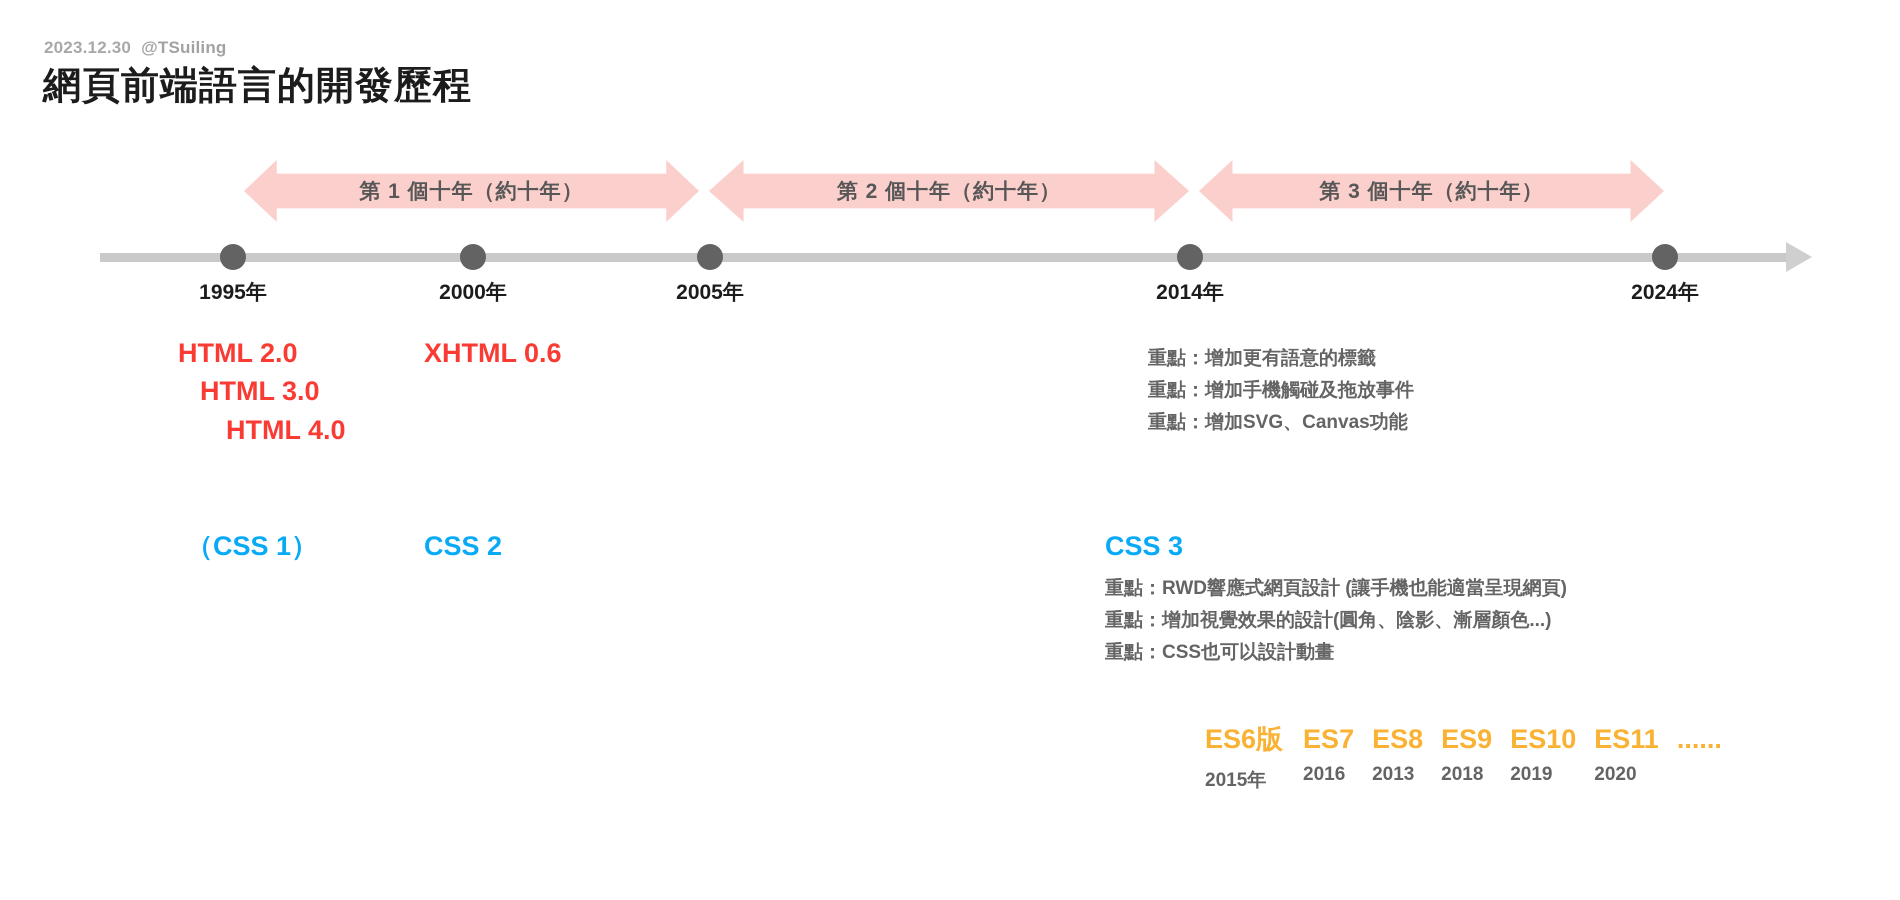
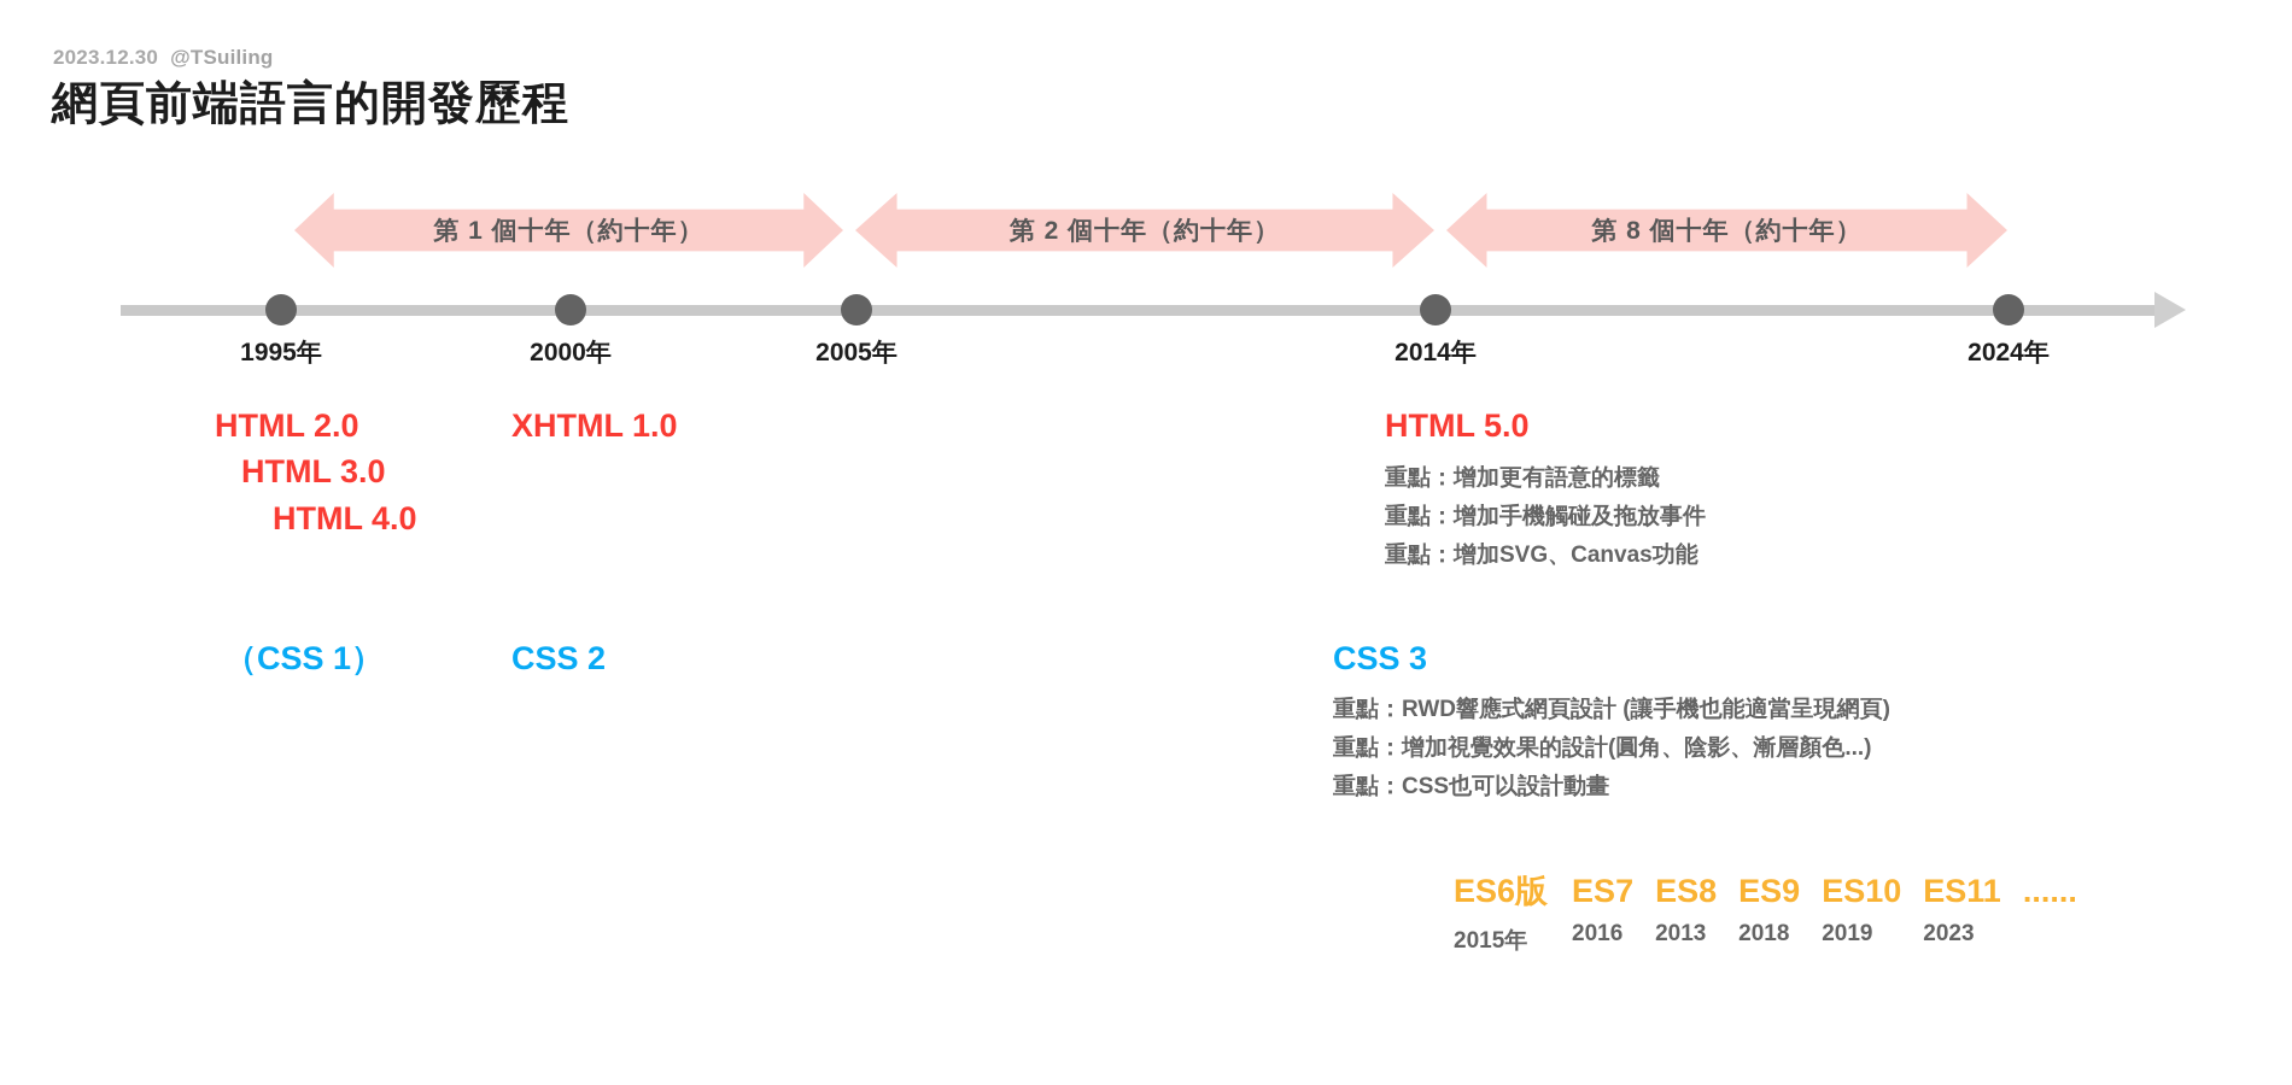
  2023.12.30 @TSuiling
  網頁前端語言的開發歷程
  第 1 個十年（約十年）
  第 2 個十年（約十年）
- 第 3 個十年（約十年）
+ 第 8 個十年（約十年）
  1995年
  2000年
  2005年
  2014年
  2024年
  HTML 2.0
  HTML 3.0
  HTML 4.0
- XHTML 0.6
+ XHTML 1.0
+ HTML 5.0
  重點：增加更有語意的標籤
  重點：增加手機觸碰及拖放事件
  重點：增加SVG、Canvas功能
  （CSS 1）
  CSS 2
  CSS 3
  重點：RWD響應式網頁設計 (讓手機也能適當呈現網頁)
  重點：增加視覺效果的設計(圓角、陰影、漸層顏色...)
  重點：CSS也可以設計動畫
  ES6版
  2015年
  ES7
  2016
  ES8
  2013
  ES9
  2018
  ES10
  2019
  ES11
- 2020
+ 2023
  ......
